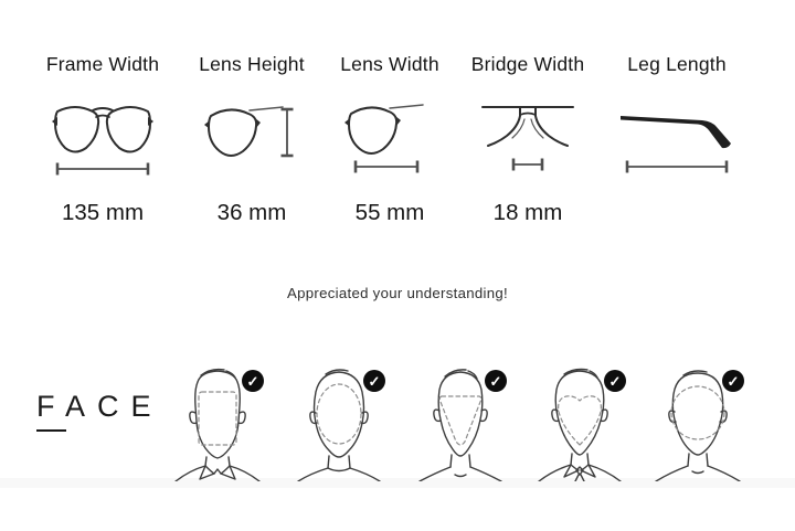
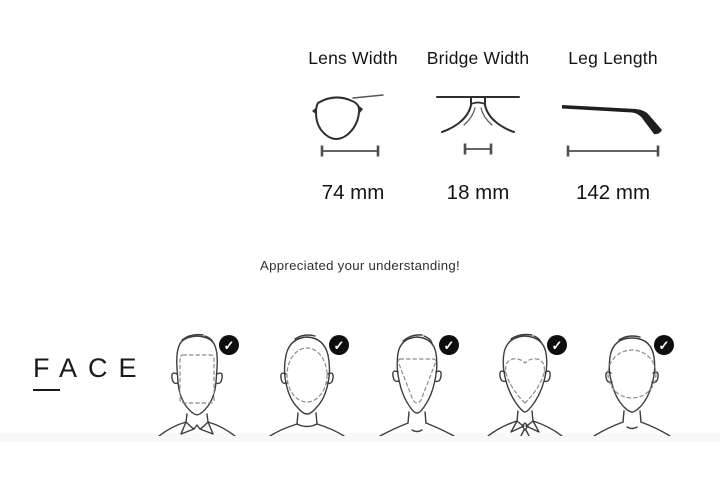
- Frame Width
- 135 mm
- Lens Height
- 36 mm
  Lens Width
- 55 mm
+ 74 mm
  Bridge Width
  18 mm
  Leg Length
+ 142 mm
  Appreciated your understanding!
  FACE
  ✓
  ✓
  ✓
  ✓
  ✓
